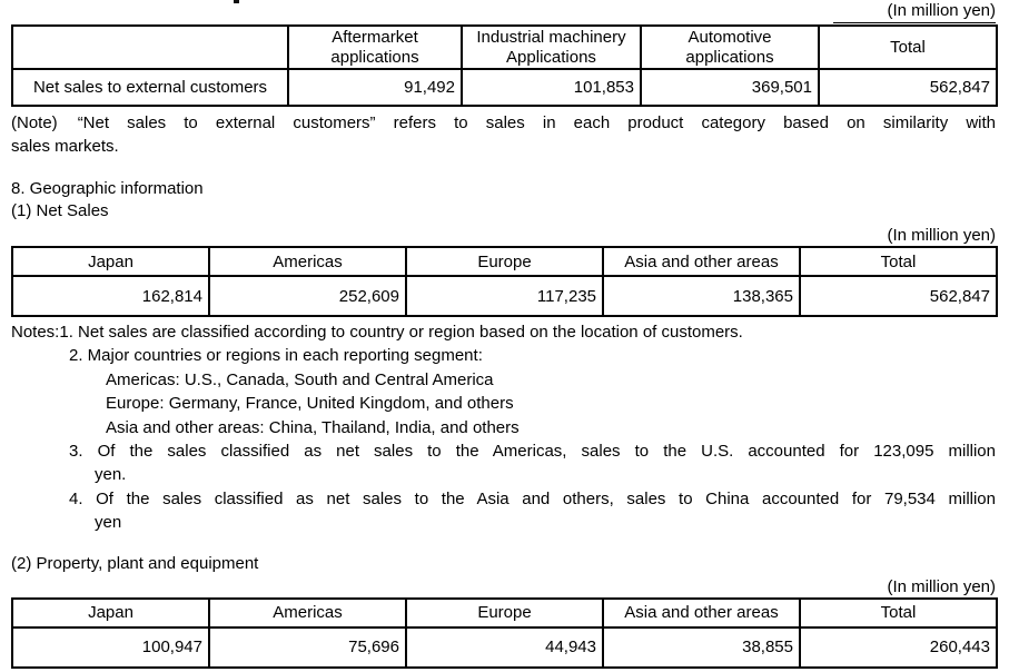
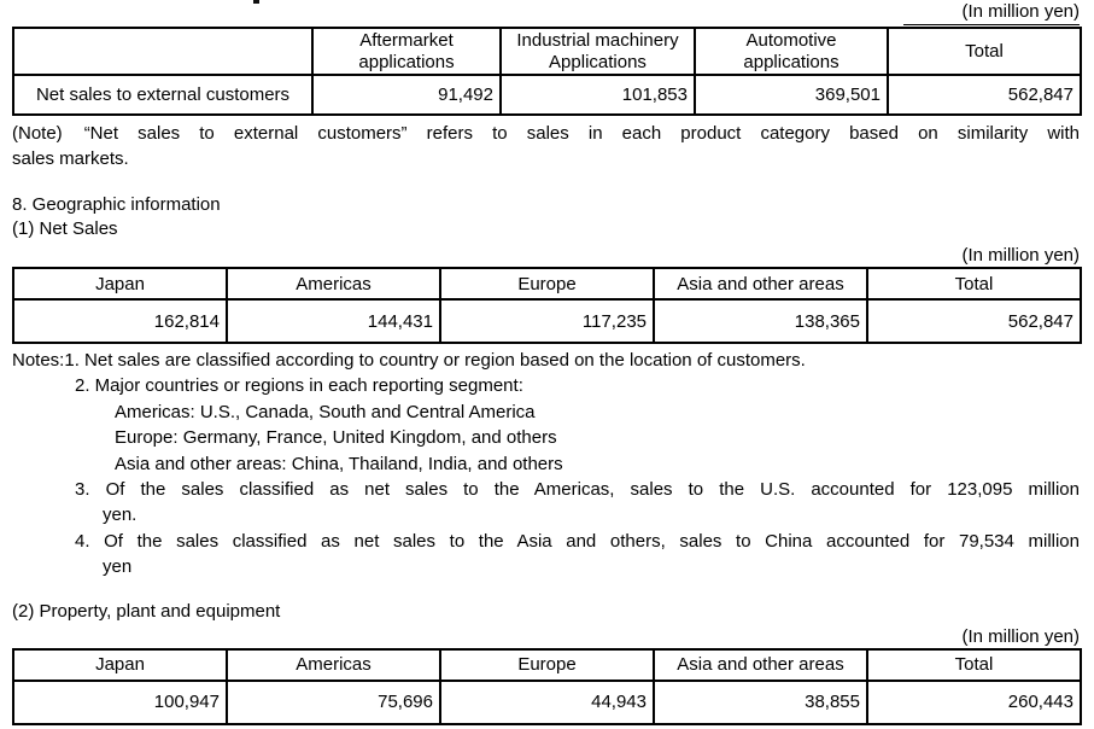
  (In million yen)
  	Aftermarket applications	Industrial machinery Applications	Automotive applications	Total
  Net sales to external customers	91,492	101,853	369,501	562,847
  (Note)
  “Net sales to external customers” refers to sales in each product category based on similarity with
  sales markets.
  8. Geographic information
  (1) Net Sales
  (In million yen)
  Japan	Americas	Europe	Asia and other areas	Total
- 162,814	252,609	117,235	138,365	562,847
+ 162,814	144,431	117,235	138,365	562,847
  Notes:1. Net sales are classified according to country or region based on the location of customers.
  2. Major countries or regions in each reporting segment:
  Americas: U.S., Canada, South and Central America
  Europe: Germany, France, United Kingdom, and others
  Asia and other areas: China, Thailand, India, and others
  3. Of the sales classified as net sales to the Americas, sales to the U.S. accounted for 123,095 million
  yen.
  4. Of the sales classified as net sales to the Asia and others, sales to China accounted for 79,534 million
  yen
  (2) Property, plant and equipment
  (In million yen)
  Japan	Americas	Europe	Asia and other areas	Total
  100,947	75,696	44,943	38,855	260,443
